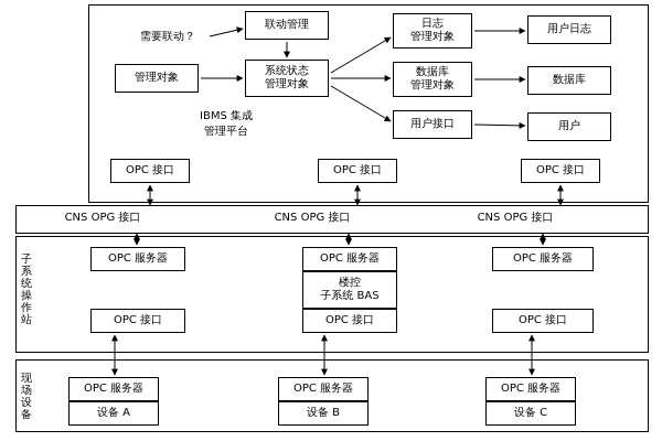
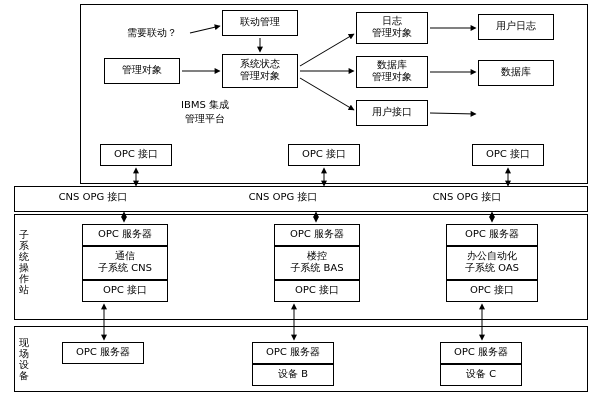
  子系统操作站
  现场设备
  需要联动？
  联动管理
  管理对象
  系统状态
  管理对象
  日志
  管理对象
  数据库
  管理对象
  用户接口
  用户日志
  数据库
- 用户
  IBMS 集成
  管理平台
  OPC 接口
  OPC 接口
  OPC 接口
  CNS OPG 接口
  CNS OPG 接口
  CNS OPG 接口
  OPC 服务器
+ 通信
+ 子系统 CNS
  OPC 接口
  OPC 服务器
  楼控
  子系统 BAS
  OPC 接口
  OPC 服务器
+ 办公自动化
+ 子系统 OAS
  OPC 接口
  OPC 服务器
- 设备 A
  OPC 服务器
  设备 B
  OPC 服务器
  设备 C
